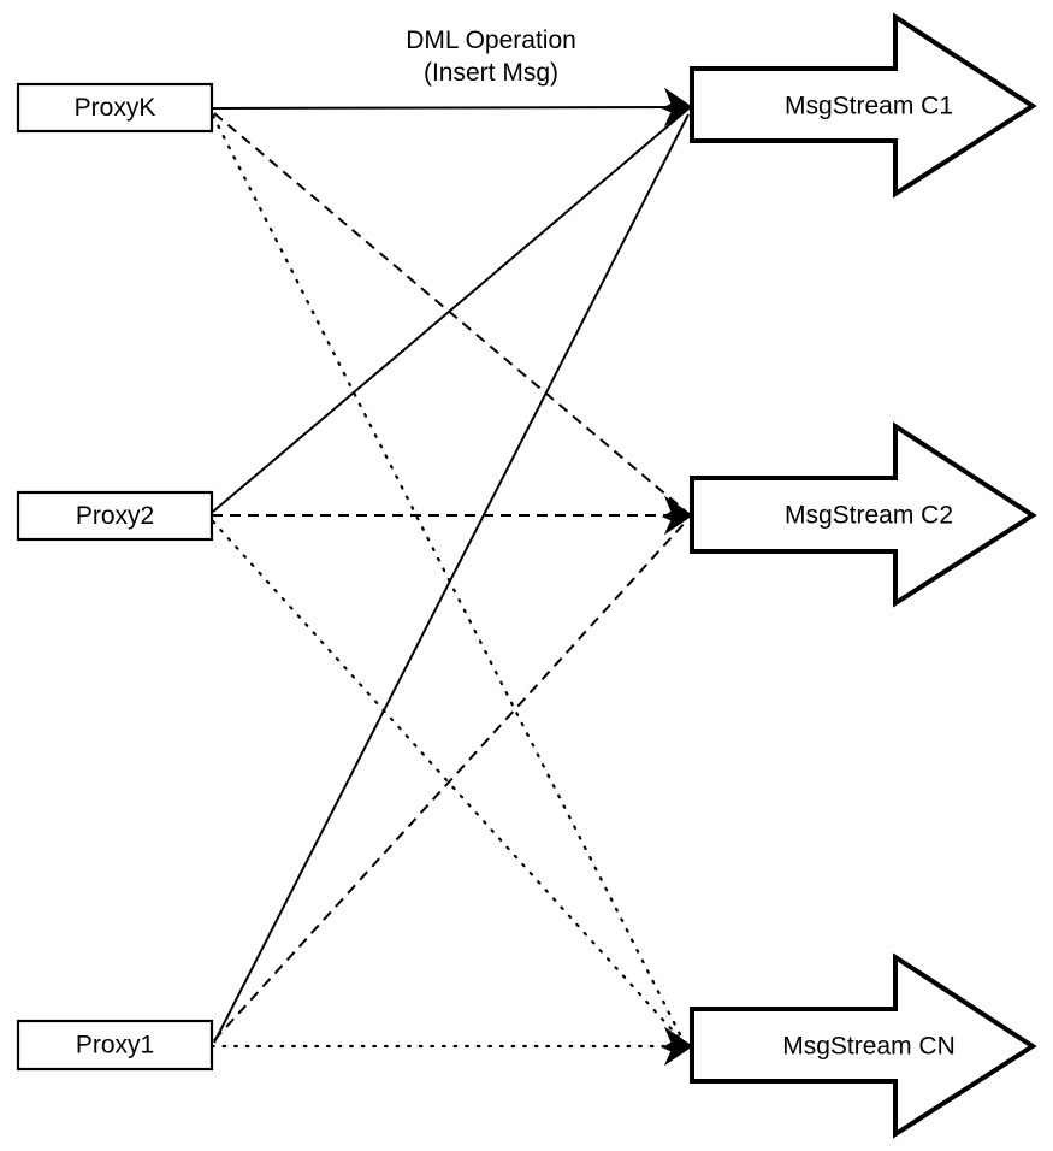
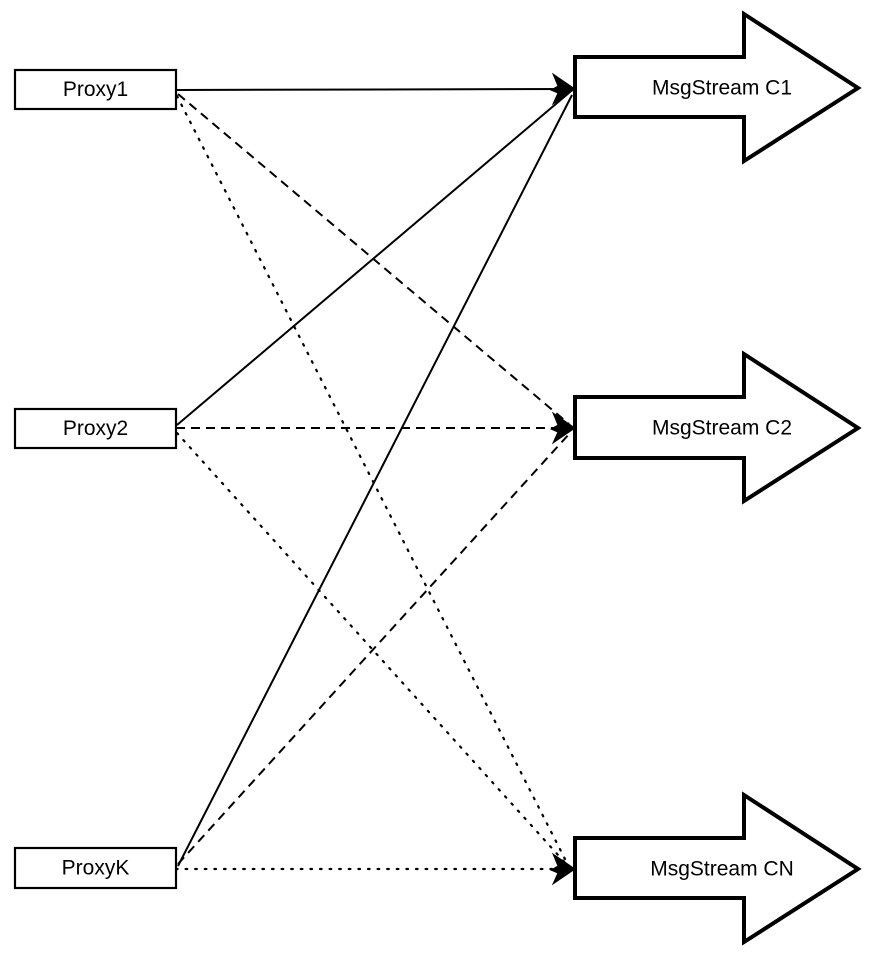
- ProxyK
+ Proxy1
  Proxy2
- Proxy1
+ ProxyK
  MsgStream C1
  MsgStream C2
  MsgStream CN
- DML Operation
- (Insert Msg)
